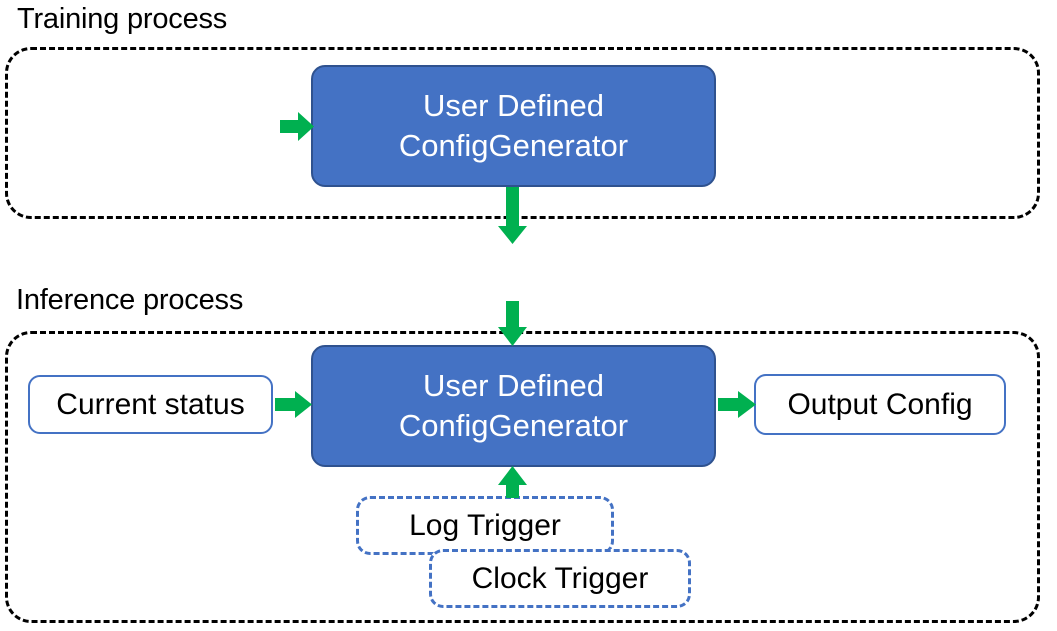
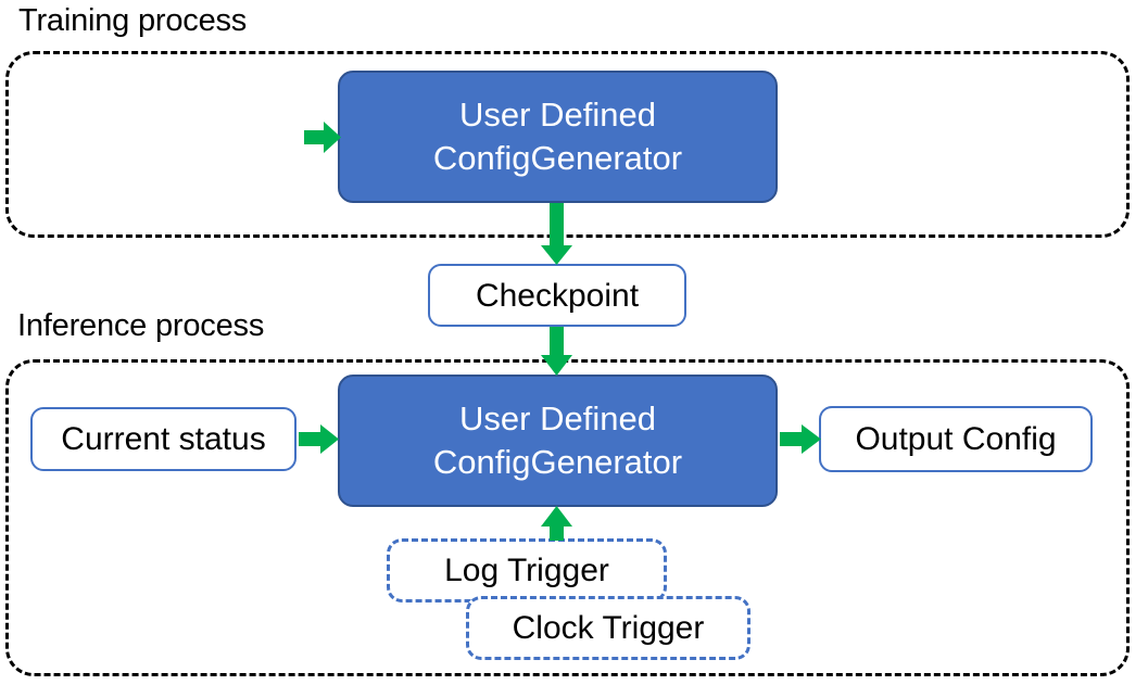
  Training process
  Inference process
  User Defined
  ConfigGenerator
+ Checkpoint
  Current status
  User Defined
  ConfigGenerator
  Output Config
  Log Trigger
  Clock Trigger
